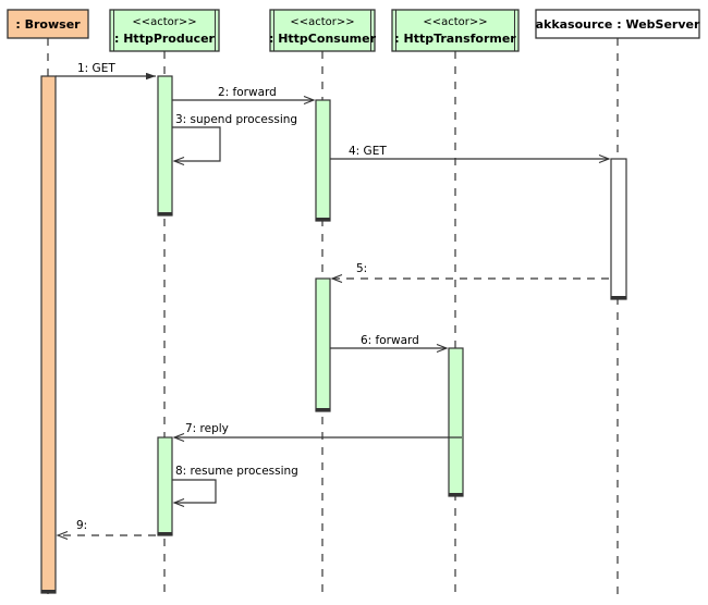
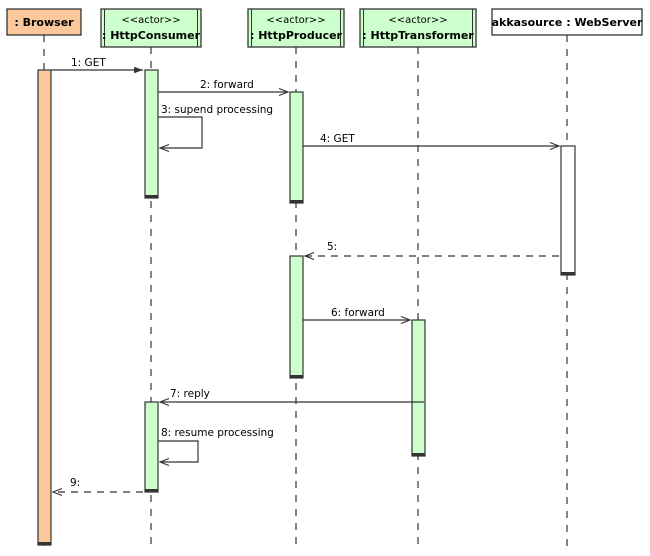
  1: GET
  2: forward
  3: supend processing
  4: GET
  5:
  6: forward
  7: reply
  8: resume processing
  9:
  : Browser
  <<actor>>
- : HttpProducer
+ : HttpConsumer
  <<actor>>
- : HttpConsumer
+ : HttpProducer
  <<actor>>
  : HttpTransformer
  akkasource : WebServer
